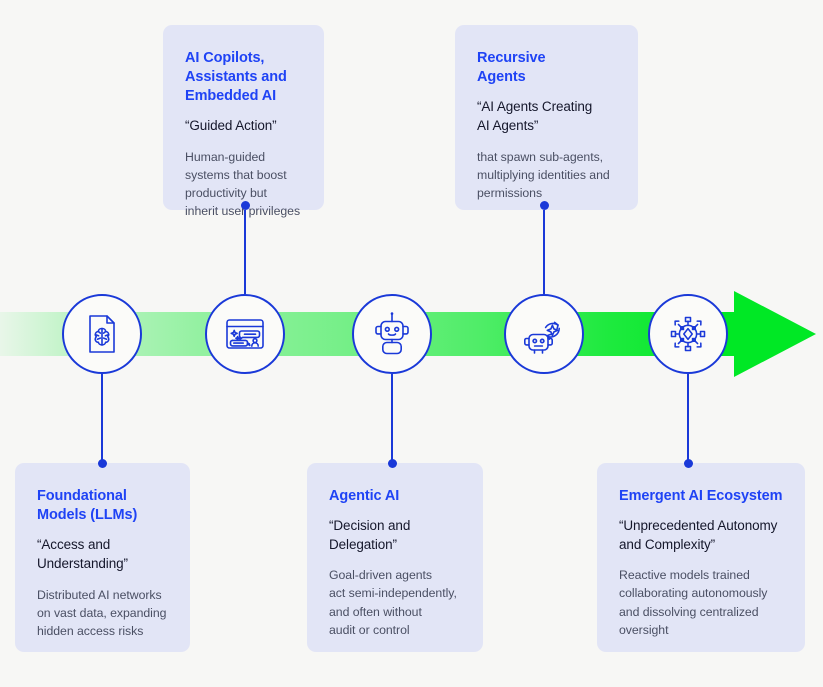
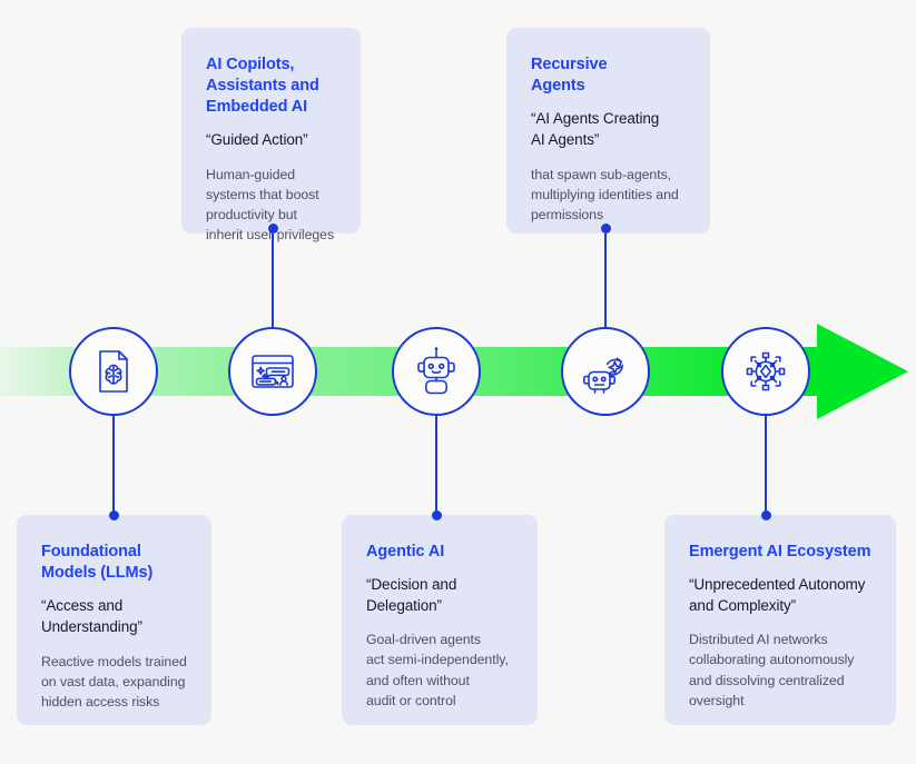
  AI Copilots,
  Assistants and
  Embedded AI
  “Guided Action”
  Human-guided
  systems that boost
  productivity but
  inherit user privileges
  Recursive
  Agents
  “AI Agents Creating
  AI Agents”
  that spawn sub-agents,
  multiplying identities and
  permissions
  Foundational
  Models (LLMs)
  “Access and
  Understanding”
- Distributed AI networks
+ Reactive models trained
  on vast data, expanding
  hidden access risks
  Agentic AI
  “Decision and
  Delegation”
  Goal-driven agents
  act semi-independently,
  and often without
  audit or control
  Emergent AI Ecosystem
  “Unprecedented Autonomy
  and Complexity”
- Reactive models trained
+ Distributed AI networks
  collaborating autonomously
  and dissolving centralized
  oversight
